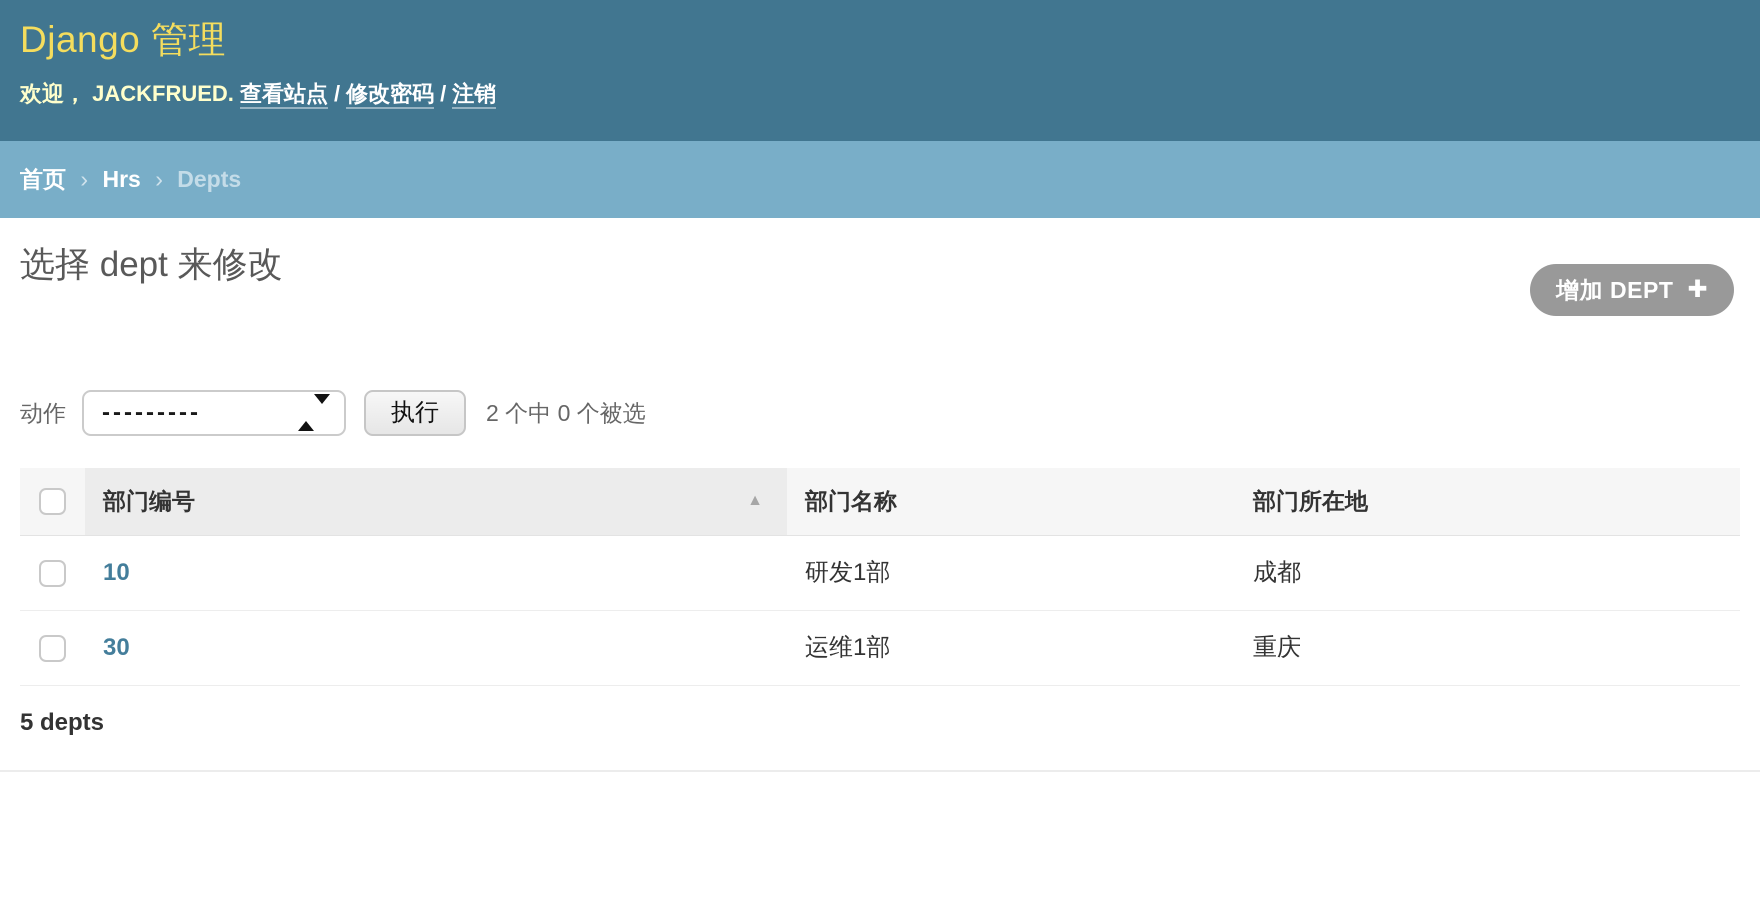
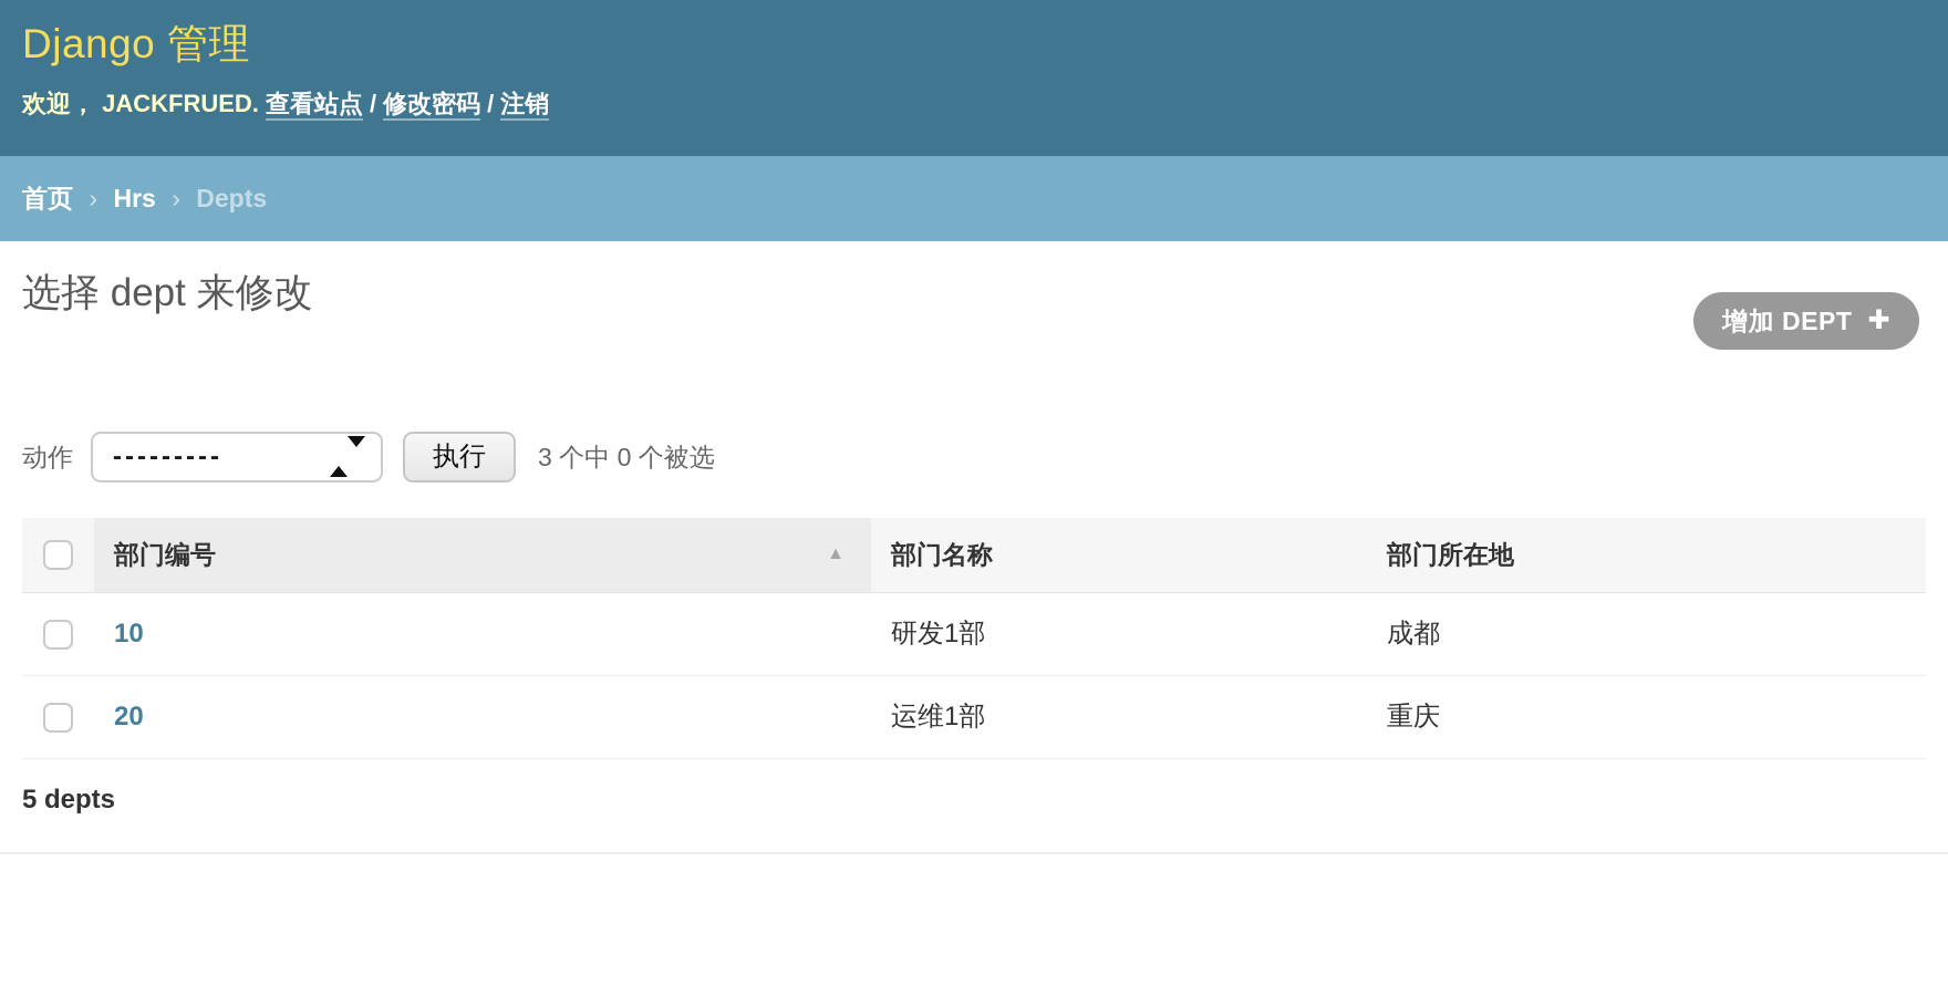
  Django 管理
  欢迎， JACKFRUED. 查看站点 / 修改密码 / 注销
  首页 › Hrs › Depts
  选择 dept 来修改
  增加 DEPT
  ✚
  动作
  ---------
  执行
- 2 个中 0 个被选
+ 3 个中 0 个被选
  	部门编号 ▲	部门名称	部门所在地
  	10	研发1部	成都
- 	30	运维1部	重庆
+ 	20	运维1部	重庆
  5 depts
